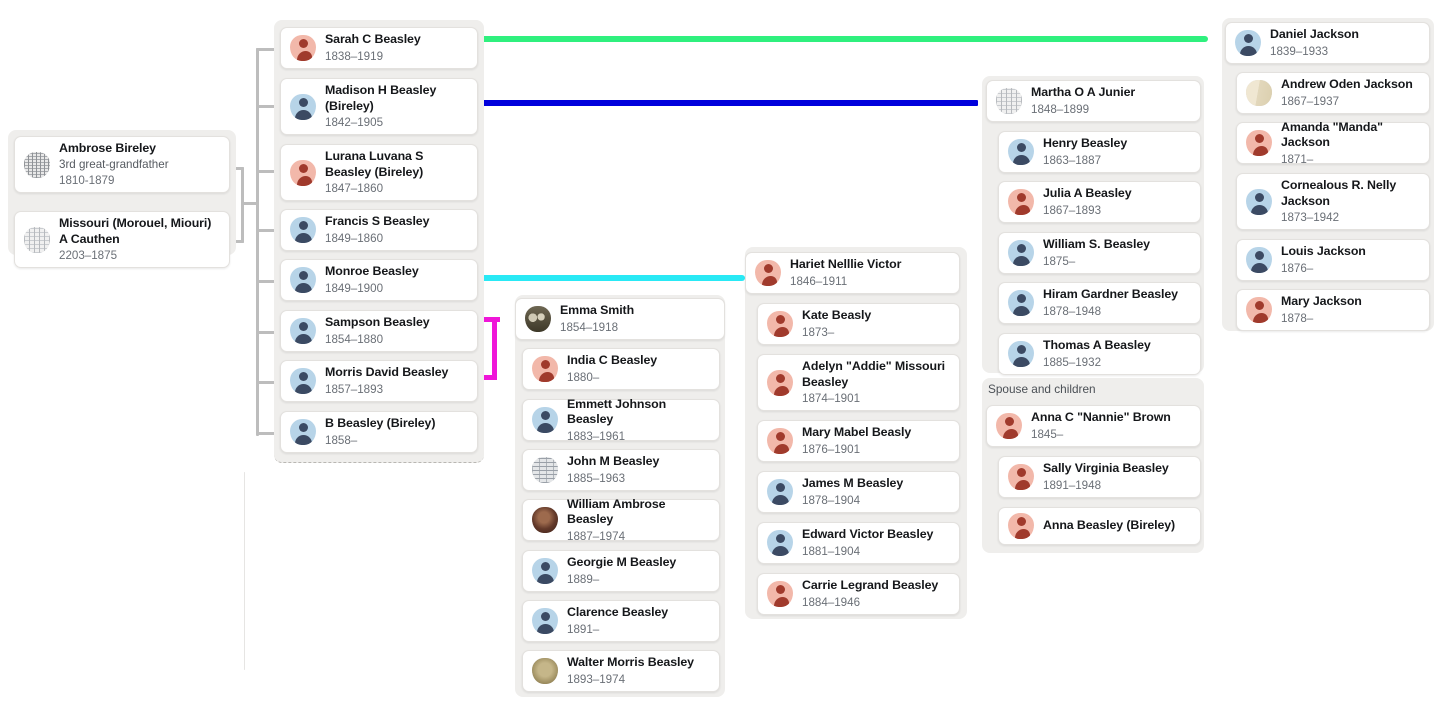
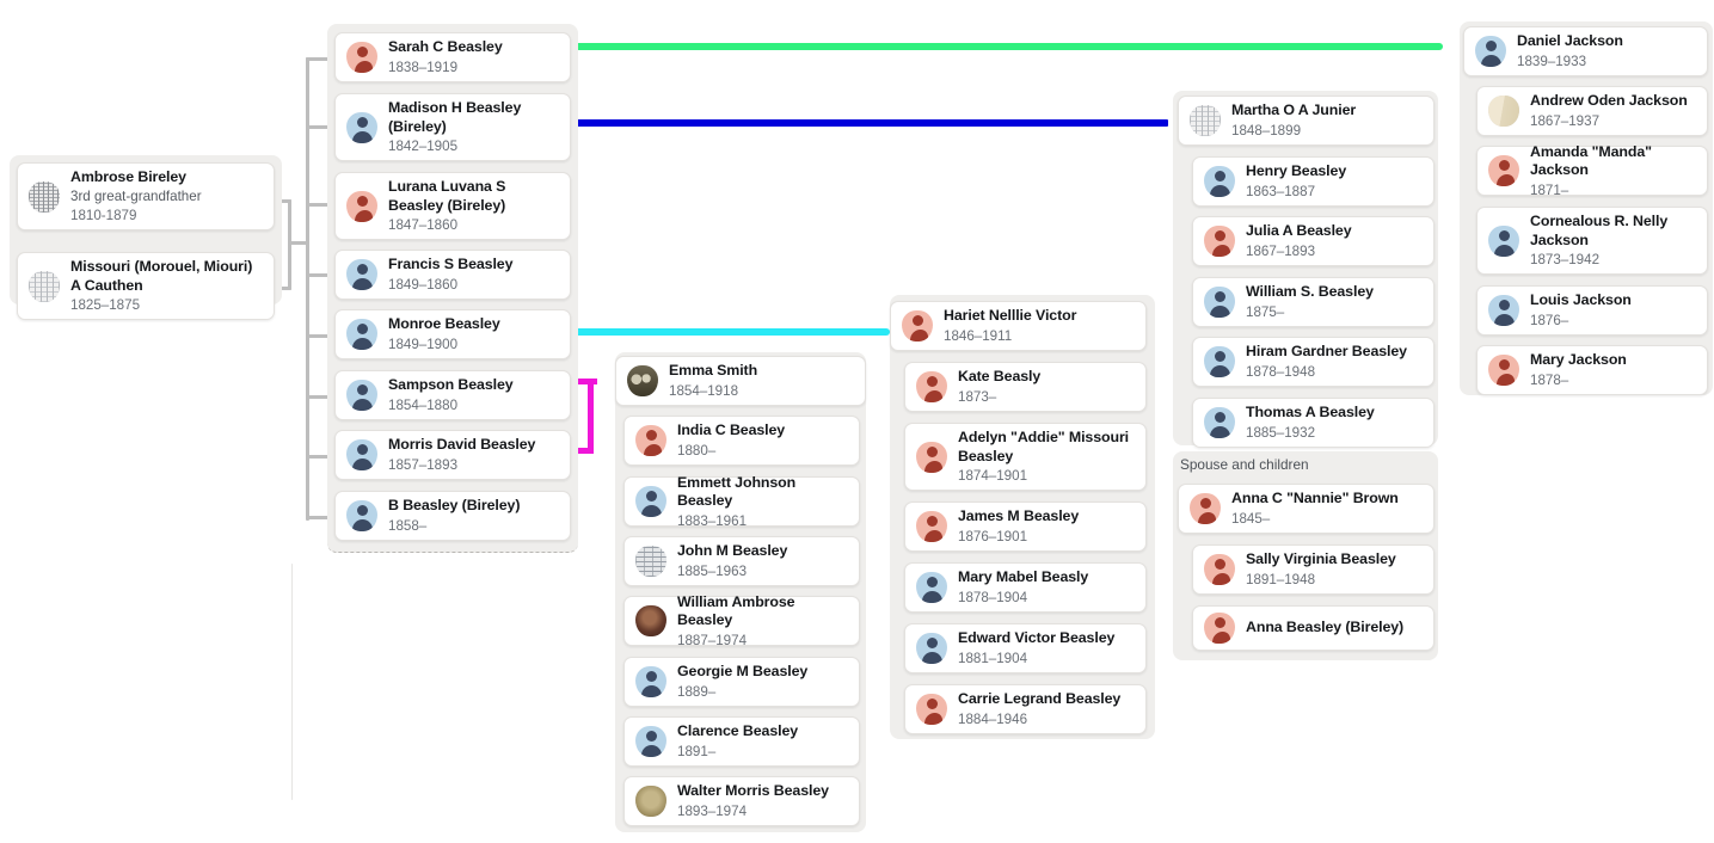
  Ambrose Bireley
  3rd great-grandfather
  1810-1879
  Missouri (Morouel, Miouri) A Cauthen
- 2203–1875
+ 1825–1875
  Sarah C Beasley
  1838–1919
  Madison H Beasley (Bireley)
  1842–1905
  Lurana Luvana S Beasley (Bireley)
  1847–1860
  Francis S Beasley
  1849–1860
  Monroe Beasley
  1849–1900
  Sampson Beasley
  1854–1880
  Morris David Beasley
  1857–1893
  B Beasley (Bireley)
  1858–
  Emma Smith
  1854–1918
  India C Beasley
  1880–
  Emmett Johnson Beasley
  1883–1961
  John M Beasley
  1885–1963
  William Ambrose Beasley
  1887–1974
  Georgie M Beasley
  1889–
  Clarence Beasley
  1891–
  Walter Morris Beasley
  1893–1974
  Hariet Nelllie Victor
  1846–1911
  Kate Beasly
  1873–
  Adelyn "Addie" Missouri Beasley
  1874–1901
- Mary Mabel Beasly
+ James M Beasley
  1876–1901
- James M Beasley
+ Mary Mabel Beasly
  1878–1904
  Edward Victor Beasley
  1881–1904
  Carrie Legrand Beasley
  1884–1946
  Martha O A Junier
  1848–1899
  Henry Beasley
  1863–1887
  Julia A Beasley
  1867–1893
  William S. Beasley
  1875–
  Hiram Gardner Beasley
  1878–1948
  Thomas A Beasley
  1885–1932
  Spouse and children
  Anna C "Nannie" Brown
  1845–
  Sally Virginia Beasley
  1891–1948
  Anna Beasley (Bireley)
  Daniel Jackson
  1839–1933
  Andrew Oden Jackson
  1867–1937
  Amanda "Manda" Jackson
  1871–
  Cornealous R. Nelly Jackson
  1873–1942
  Louis Jackson
  1876–
  Mary Jackson
  1878–
